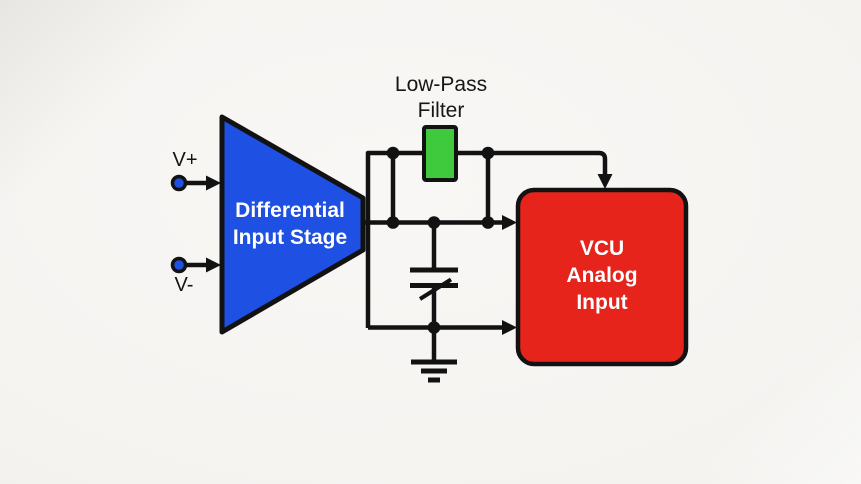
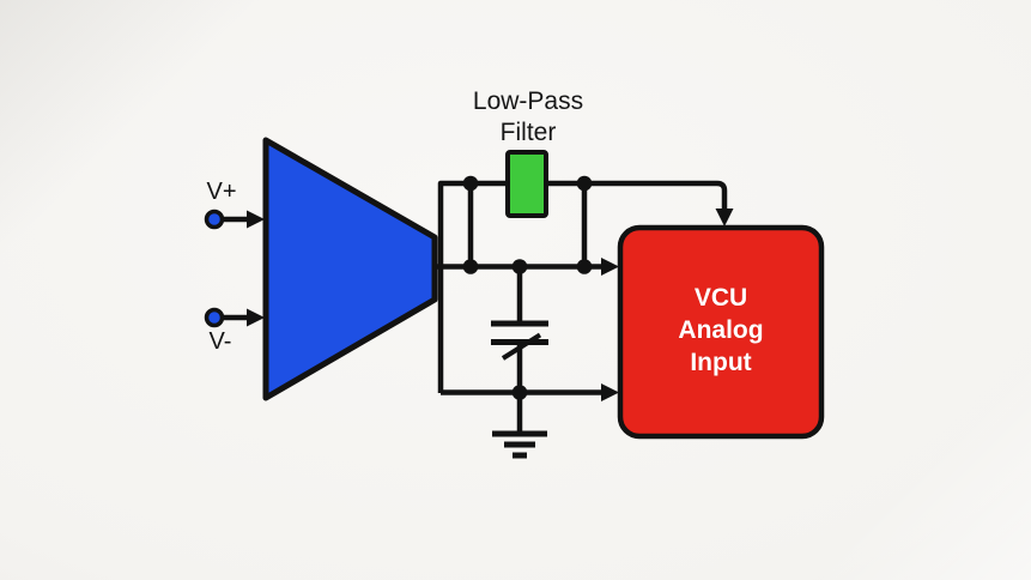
  V+
  V-
- Differential
- Input Stage
  Low-Pass
  Filter
  VCU
  Analog
  Input
